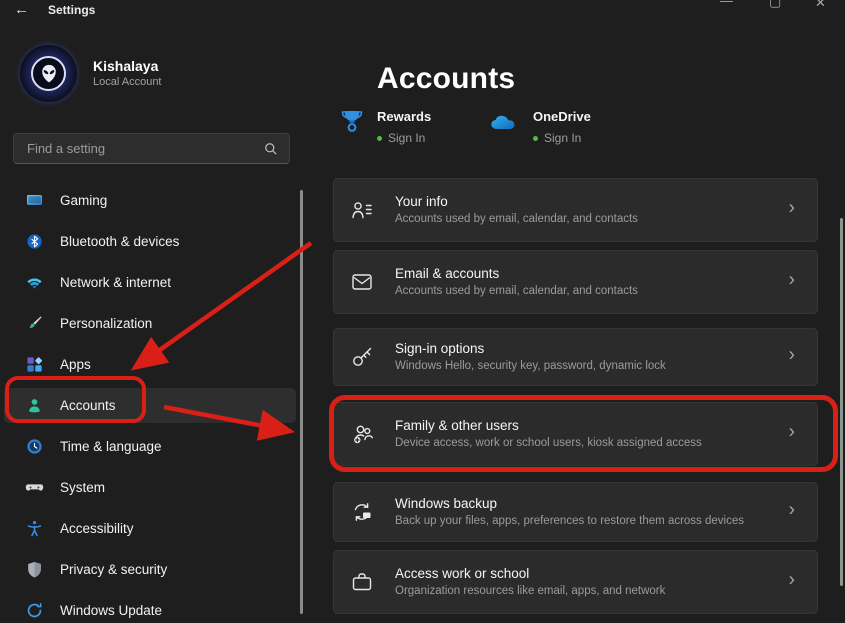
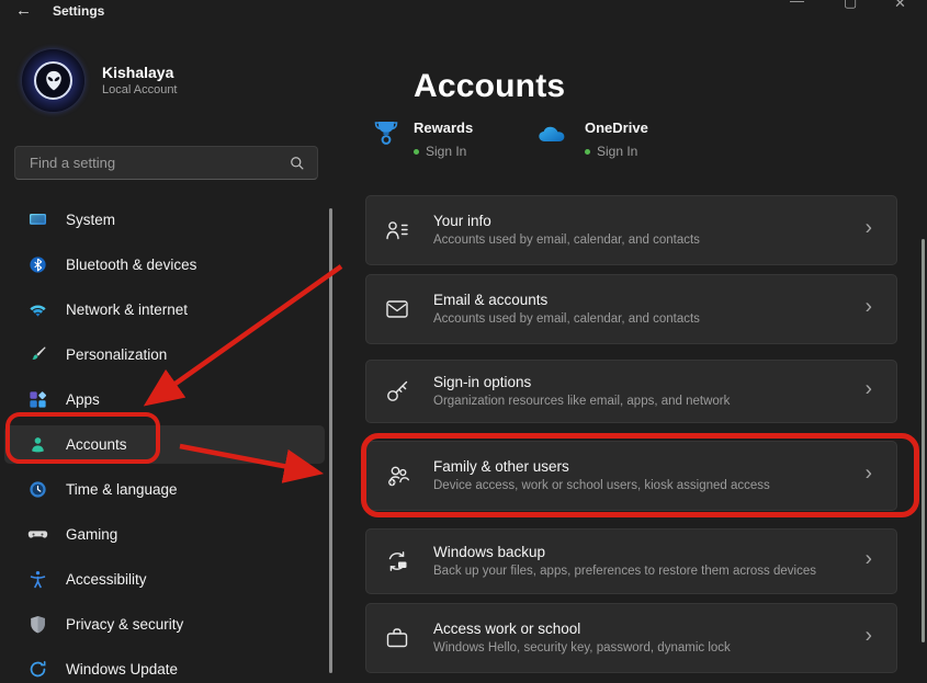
  ←
  Settings
  —
  ▢
  ✕
  Kishalaya
  Local Account
  Find a setting
- Gaming
+ System
  Bluetooth & devices
  Network & internet
  Personalization
  Apps
  Accounts
  Time & language
- System
+ Gaming
  Accessibility
  Privacy & security
  Windows Update
  Accounts
  Rewards
  Sign In
  OneDrive
  Sign In
  Your info
  Accounts used by email, calendar, and contacts
  ›
  Email & accounts
  Accounts used by email, calendar, and contacts
  ›
  Sign-in options
- Windows Hello, security key, password, dynamic lock
+ Organization resources like email, apps, and network
  ›
  Family & other users
  Device access, work or school users, kiosk assigned access
  ›
  Windows backup
  Back up your files, apps, preferences to restore them across devices
  ›
  Access work or school
- Organization resources like email, apps, and network
+ Windows Hello, security key, password, dynamic lock
  ›
